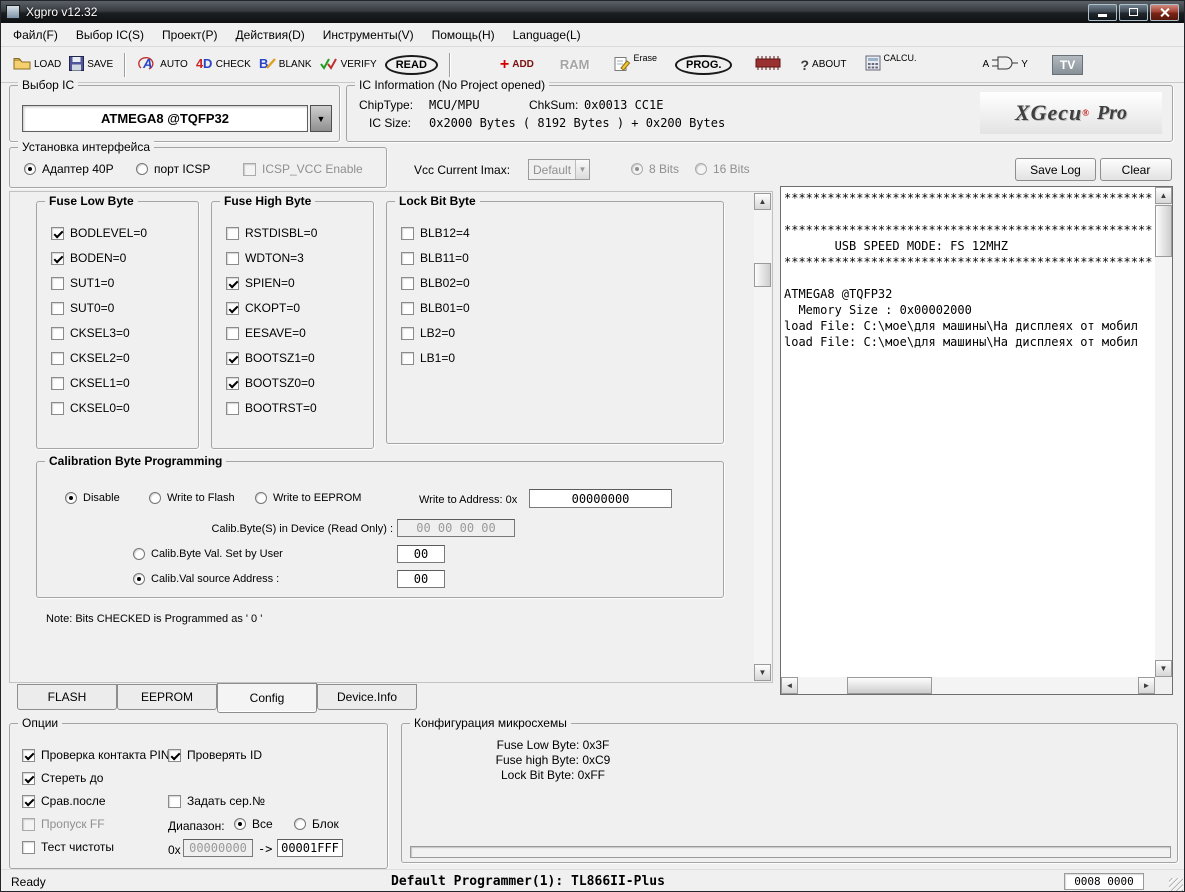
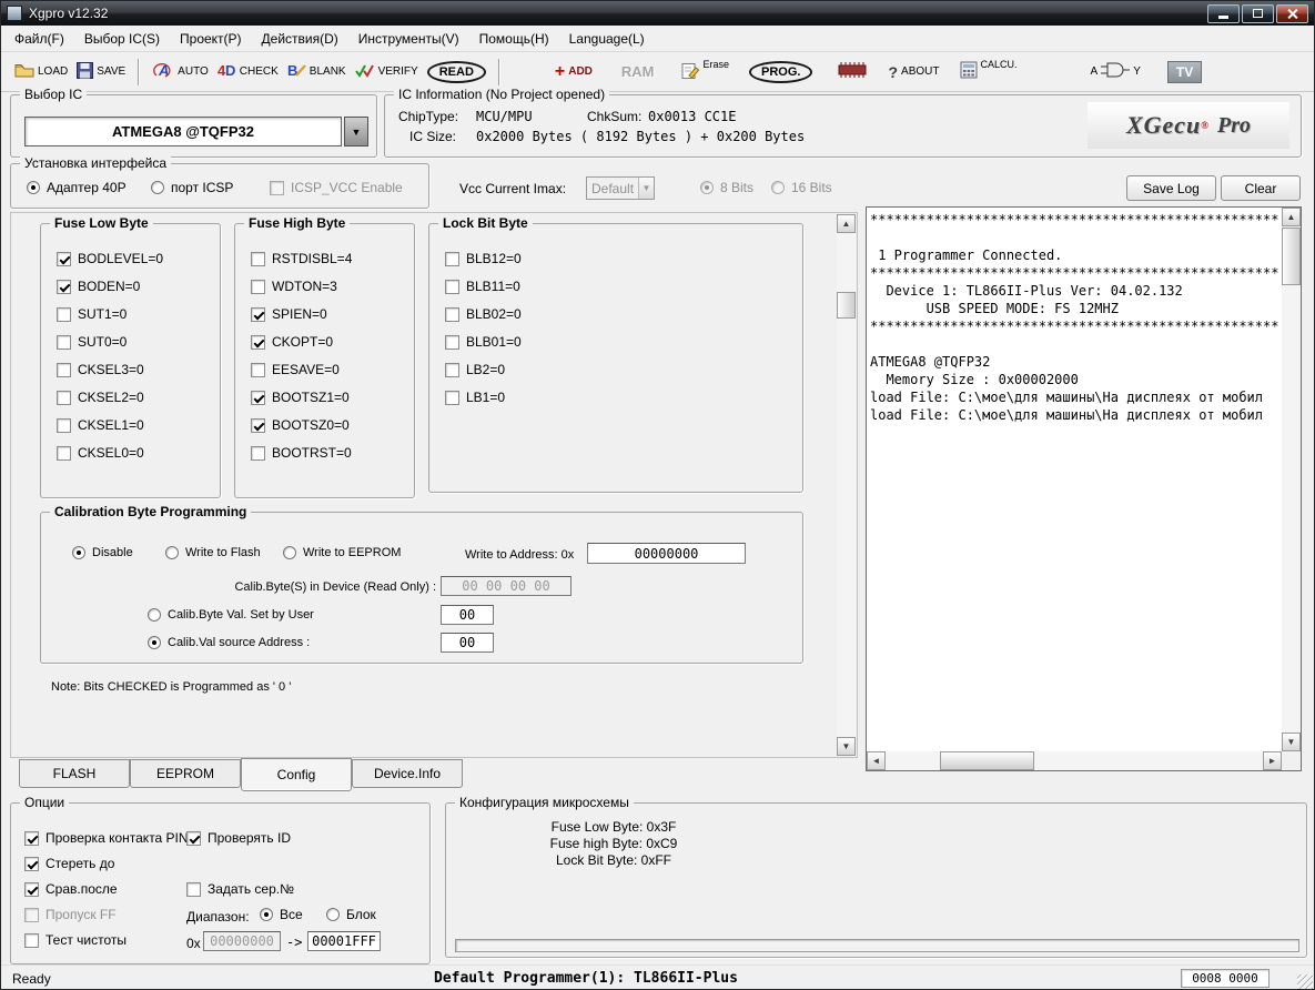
  Xgpro v12.32
  Файл(F)
  Выбор IC(S)
  Проект(P)
  Действия(D)
  Инструменты(V)
  Помощь(H)
  Language(L)
  LOAD
  SAVE
  A
  AUTO
  4
  D
  CHECK
  B
  BLANK
  VERIFY
  READ
  +
  ADD
  RAM
  Erase
  PROG.
  ?
  ABOUT
  CALCU.
  A
  Y
  TV
  Выбор IC
  ATMEGA8 @TQFP32
  ▼
  IC Information (No Project opened)
  ChipType:
  MCU/MPU
  ChkSum:
  0x0013 CC1E
  IC Size:
  0x2000 Bytes ( 8192 Bytes ) + 0x200 Bytes
  XGecu
  ®
  Pro
  Установка интерфейса
  Адаптер 40P
  порт ICSP
  ICSP_VCC Enable
  Vcc Current Imax:
  Default
  ▼
  8 Bits
  16 Bits
  Save Log
  Clear
  ▲
  ▼
  Fuse Low Byte
  BODLEVEL=0
  BODEN=0
  SUT1=0
  SUT0=0
  CKSEL3=0
  CKSEL2=0
  CKSEL1=0
  CKSEL0=0
  Fuse High Byte
- RSTDISBL=0
+ RSTDISBL=4
  WDTON=3
  SPIEN=0
  CKOPT=0
  EESAVE=0
  BOOTSZ1=0
  BOOTSZ0=0
  BOOTRST=0
  Lock Bit Byte
- BLB12=4
+ BLB12=0
  BLB11=0
  BLB02=0
  BLB01=0
  LB2=0
  LB1=0
  Calibration Byte Programming
  Disable
  Write to Flash
  Write to EEPROM
  Write to Address: 0x
  00000000
  Calib.Byte(S) in Device (Read Only) :
  00 00 00 00
  Calib.Byte Val. Set by User
  00
  Calib.Val source Address :
  00
  Note: Bits CHECKED is Programmed as ' 0 '
  FLASH
  EEPROM
  Config
  Device.Info
+ 1 Programmer Connected.
+ Device 1: TL866II-Plus Ver: 04.02.132
  USB SPEED MODE: FS 12MHZ
  ATMEGA8 @TQFP32
  Memory Size : 0x00002000
  load File: C:\мое\для машины\На дисплеях от мобил
  load File: C:\мое\для машины\На дисплеях от мобил
  ▲
  ▼
  ◄
  ►
  Опции
  Проверка контакта PIN
  Проверять ID
  Стереть до
  Срав.после
  Задать сер.№
  Пропуск FF
  Диапазон:
  Все
  Блок
  Тест чистоты
  0x
  00000000
  ->
  00001FFF
  Конфигурация микросхемы
  Fuse Low Byte: 0x3F
  Fuse high Byte: 0xC9
  Lock Bit Byte: 0xFF
  Ready
  Default Programmer(1): TL866II-Plus
  0008 0000
